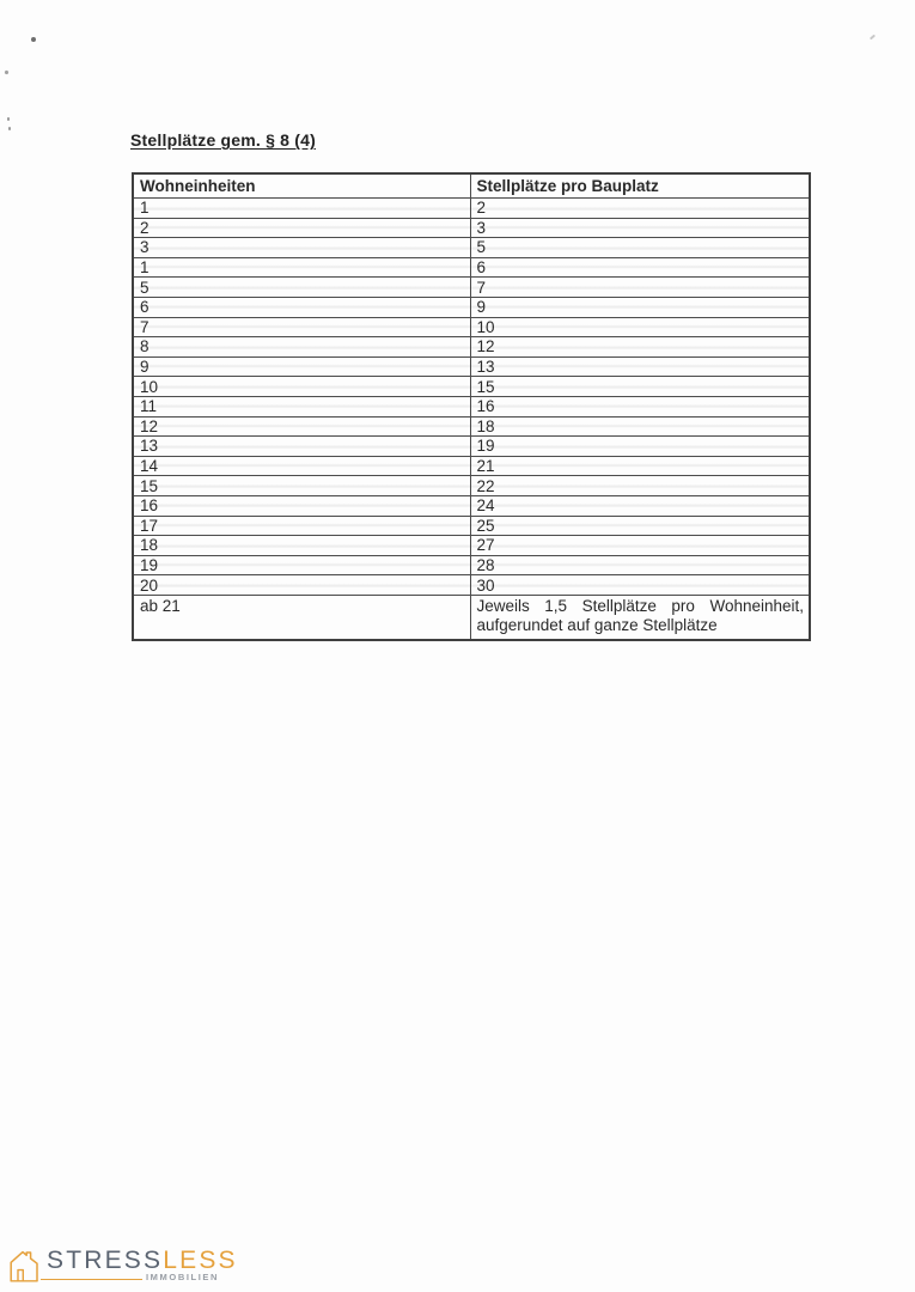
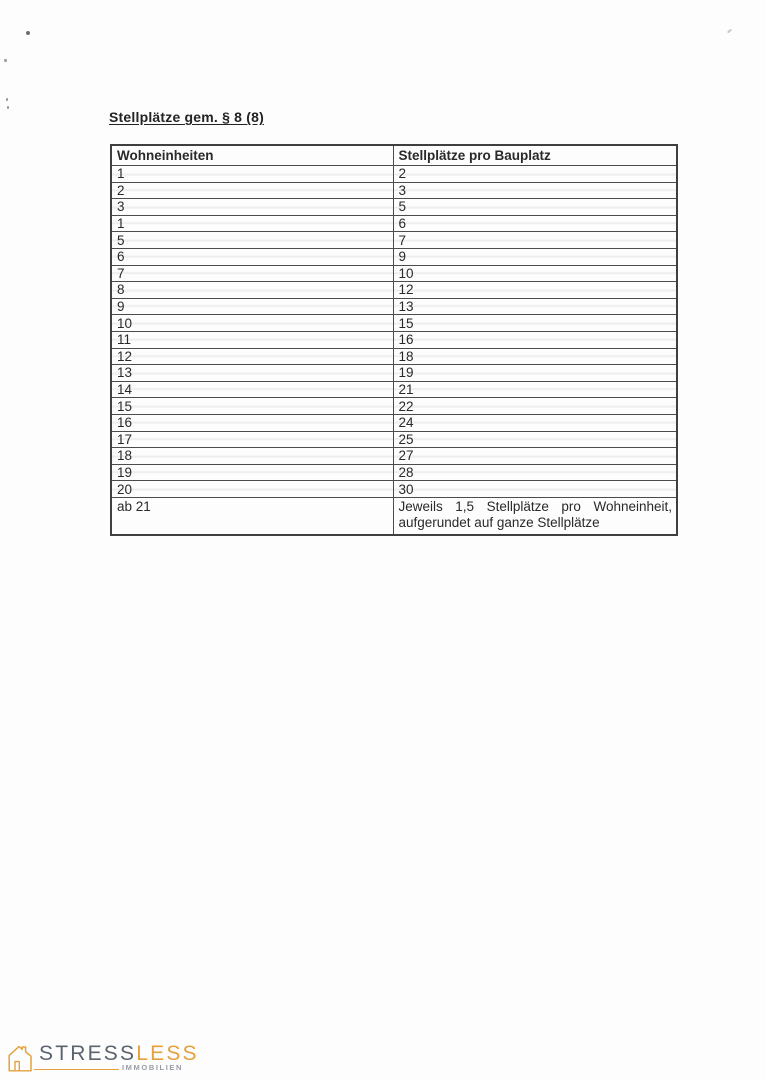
- Stellplätze gem. § 8 (4)
+ Stellplätze gem. § 8 (8)
  Wohneinheiten	Stellplätze pro Bauplatz
  1	2
  2	3
  3	5
  1	6
  5	7
  6	9
  7	10
  8	12
  9	13
  10	15
  11	16
  12	18
  13	19
  14	21
  15	22
  16	24
  17	25
  18	27
  19	28
  20	30
  ab 21	Jeweils 1,5 Stellplätze pro Wohneinheit, aufgerundet auf ganze Stellplätze
  STRESSLESS
  IMMOBILIEN
